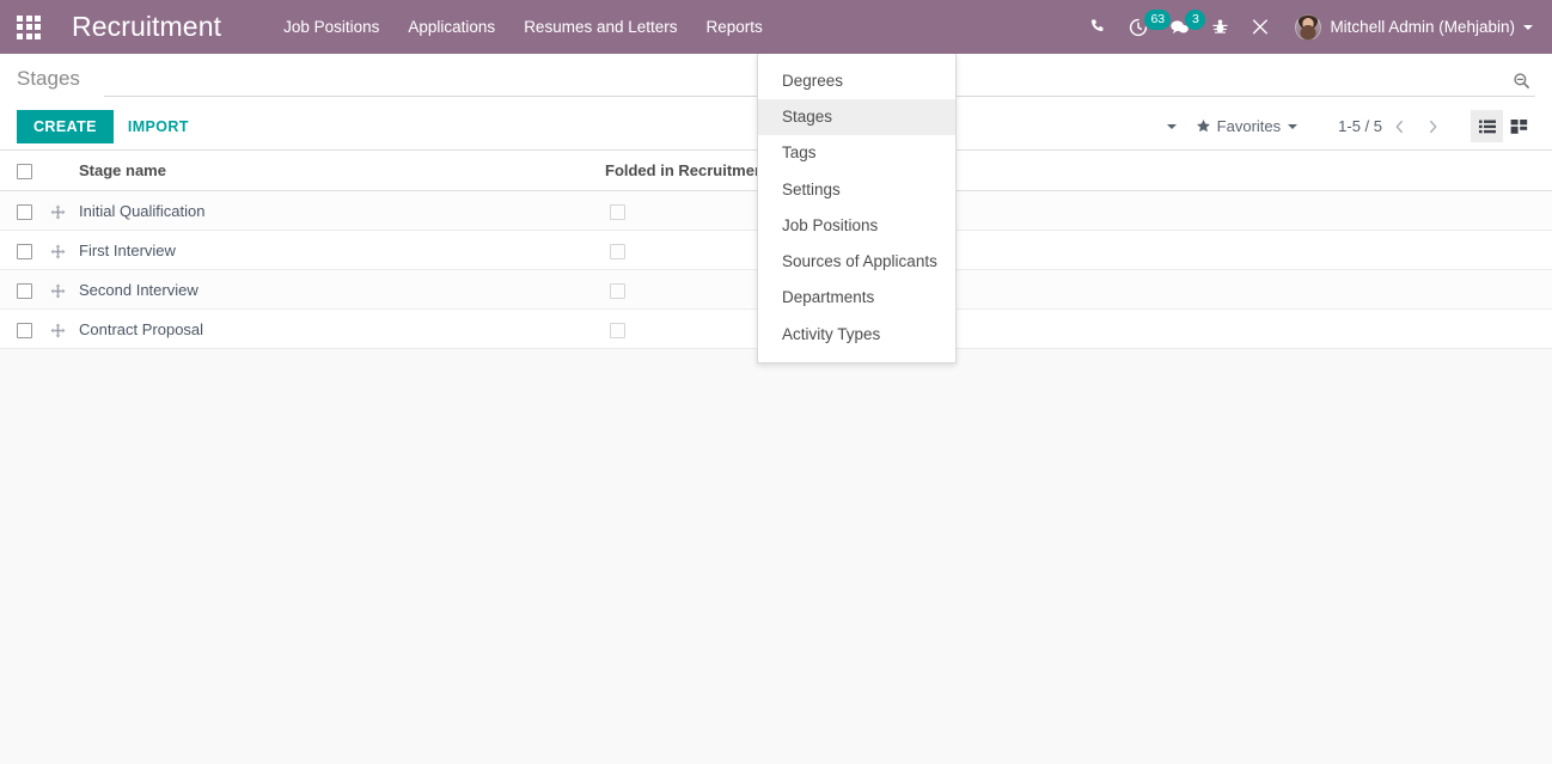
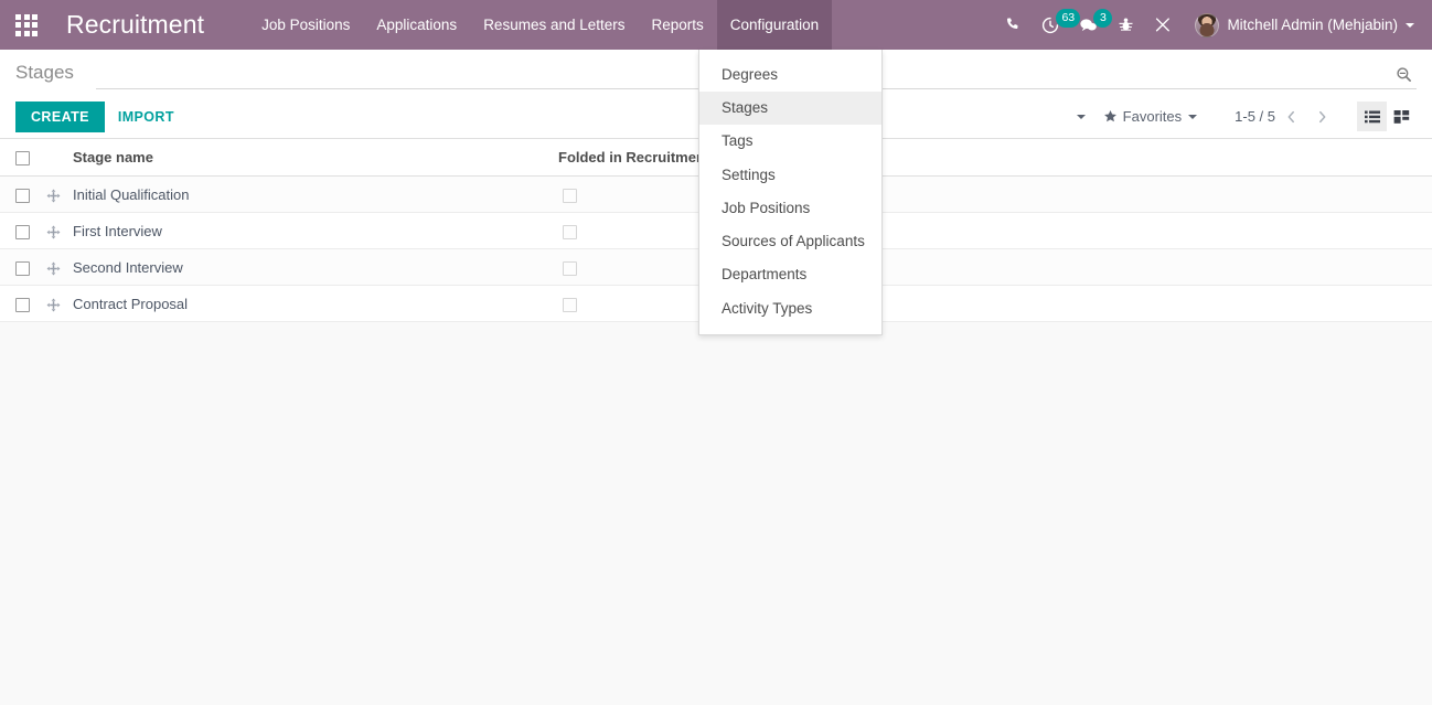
  Recruitment
  Job Positions
  Applications
  Resumes and Letters
  Reports
+ Configuration
  63
  3
  Mitchell Admin (Mehjabin)
  Degrees
  Stages
  Tags
  Settings
  Job Positions
  Sources of Applicants
  Departments
  Activity Types
  Stages
  CREATE
  IMPORT
  Favorites
  1-5 / 5
  		Stage name	Folded in Recruitme
  		Initial Qualification
  		First Interview
  		Second Interview
  		Contract Proposal
